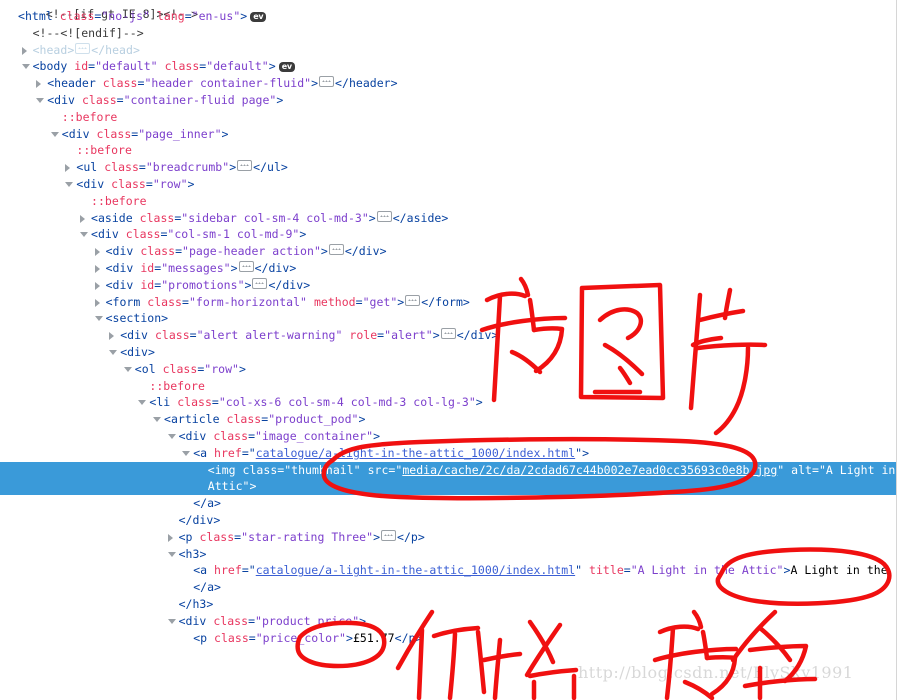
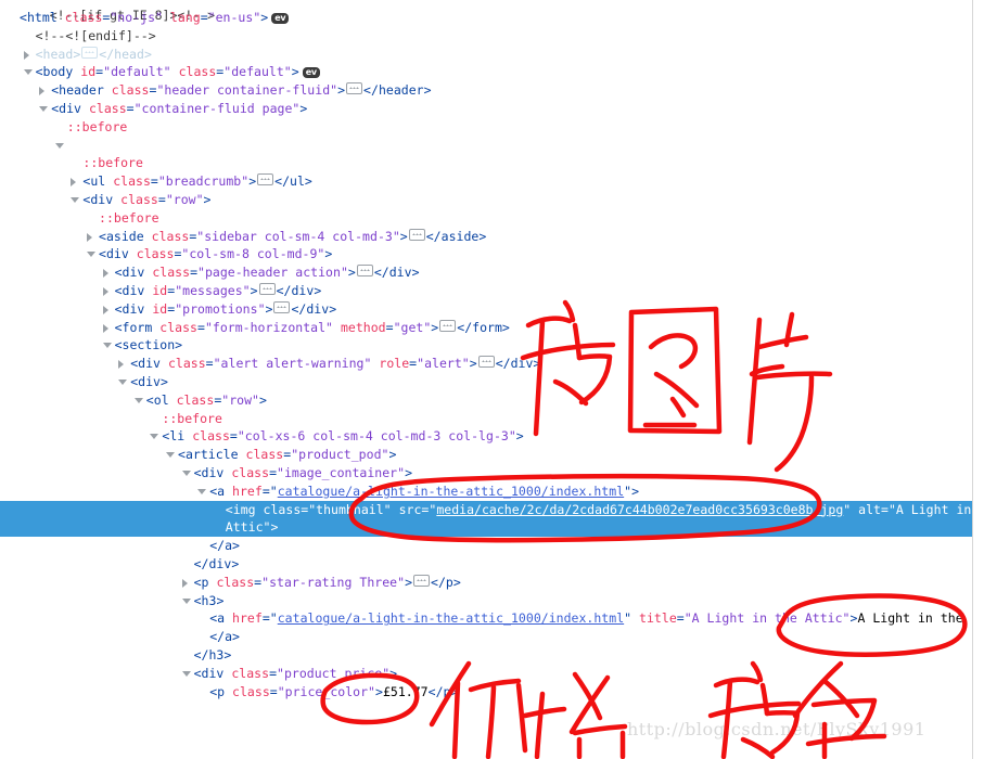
  <!--[if gt IE 8]><!-->
  <html class="no-js" lang="en-us"> ev
  <!--<![endif]-->
  <head> </head>
  <body id="default" class="default"> ev
  <header class="header container-fluid"> </header>
  <div class="container-fluid page">
  ::before
- <div class="page_inner">
  ::before
  <ul class="breadcrumb"> </ul>
  <div class="row">
  ::before
  <aside class="sidebar col-sm-4 col-md-3"> </aside>
- <div class="col-sm-1 col-md-9">
+ <div class="col-sm-8 col-md-9">
  <div class="page-header action"> </div>
  <div id="messages"> </div>
  <div id="promotions"> </div>
  <form class="form-horizontal" method="get"> </form>
  <section>
  <div class="alert alert-warning" role="alert"> </div>
  <div>
  <ol class="row">
  ::before
  <li class="col-xs-6 col-sm-4 col-md-3 col-lg-3">
  <article class="product_pod">
  <div class="image_container">
  <a href="catalogue/a-ight-in-the-attic_1000/index.html">
  <img class="thumnail" src="media/cache/2c/da/2cdad67c44b002e7ead0cc35693c0e8bjpg" alt="A Light in
  Attic">
  </a>
  </div>
  <p class="star-rating Three"> </p>
  <h3>
  <a href="catalogue/a-light-in-the-attic_1000/index.html" title="A Light in te Attic">A Light in the
  </a>
  </h3>
  <div class="product_pri">
  <p class="pricecolor">£51.7</p>
  http://blogcsdn.net/lySy1991
